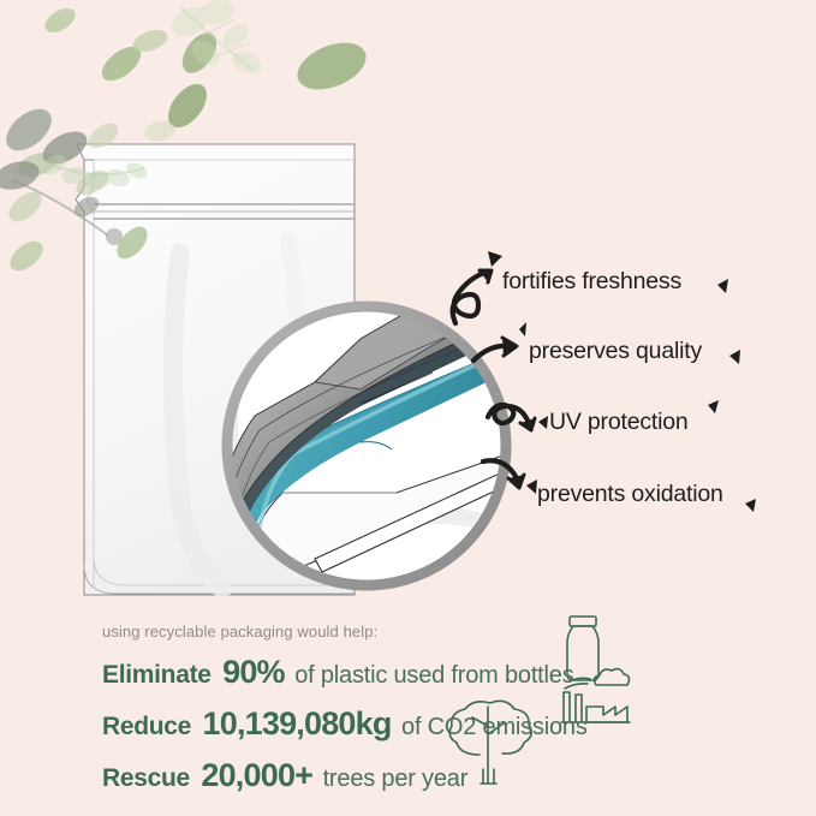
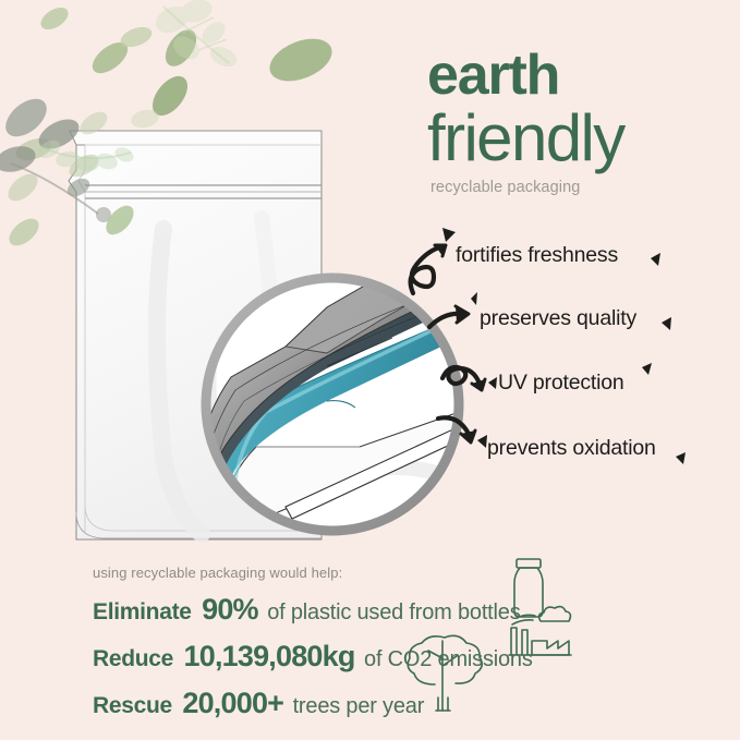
+ earth
+ friendly
+ recyclable packaging
  fortifies freshness
  preserves quality
  UV protection
  prevents oxidation
  using recyclable packaging would help:
  Eliminate 90% of plastic used from bottles
  Reduce 10,139,080kg of CO2 emissions
  Rescue 20,000+ trees per year
